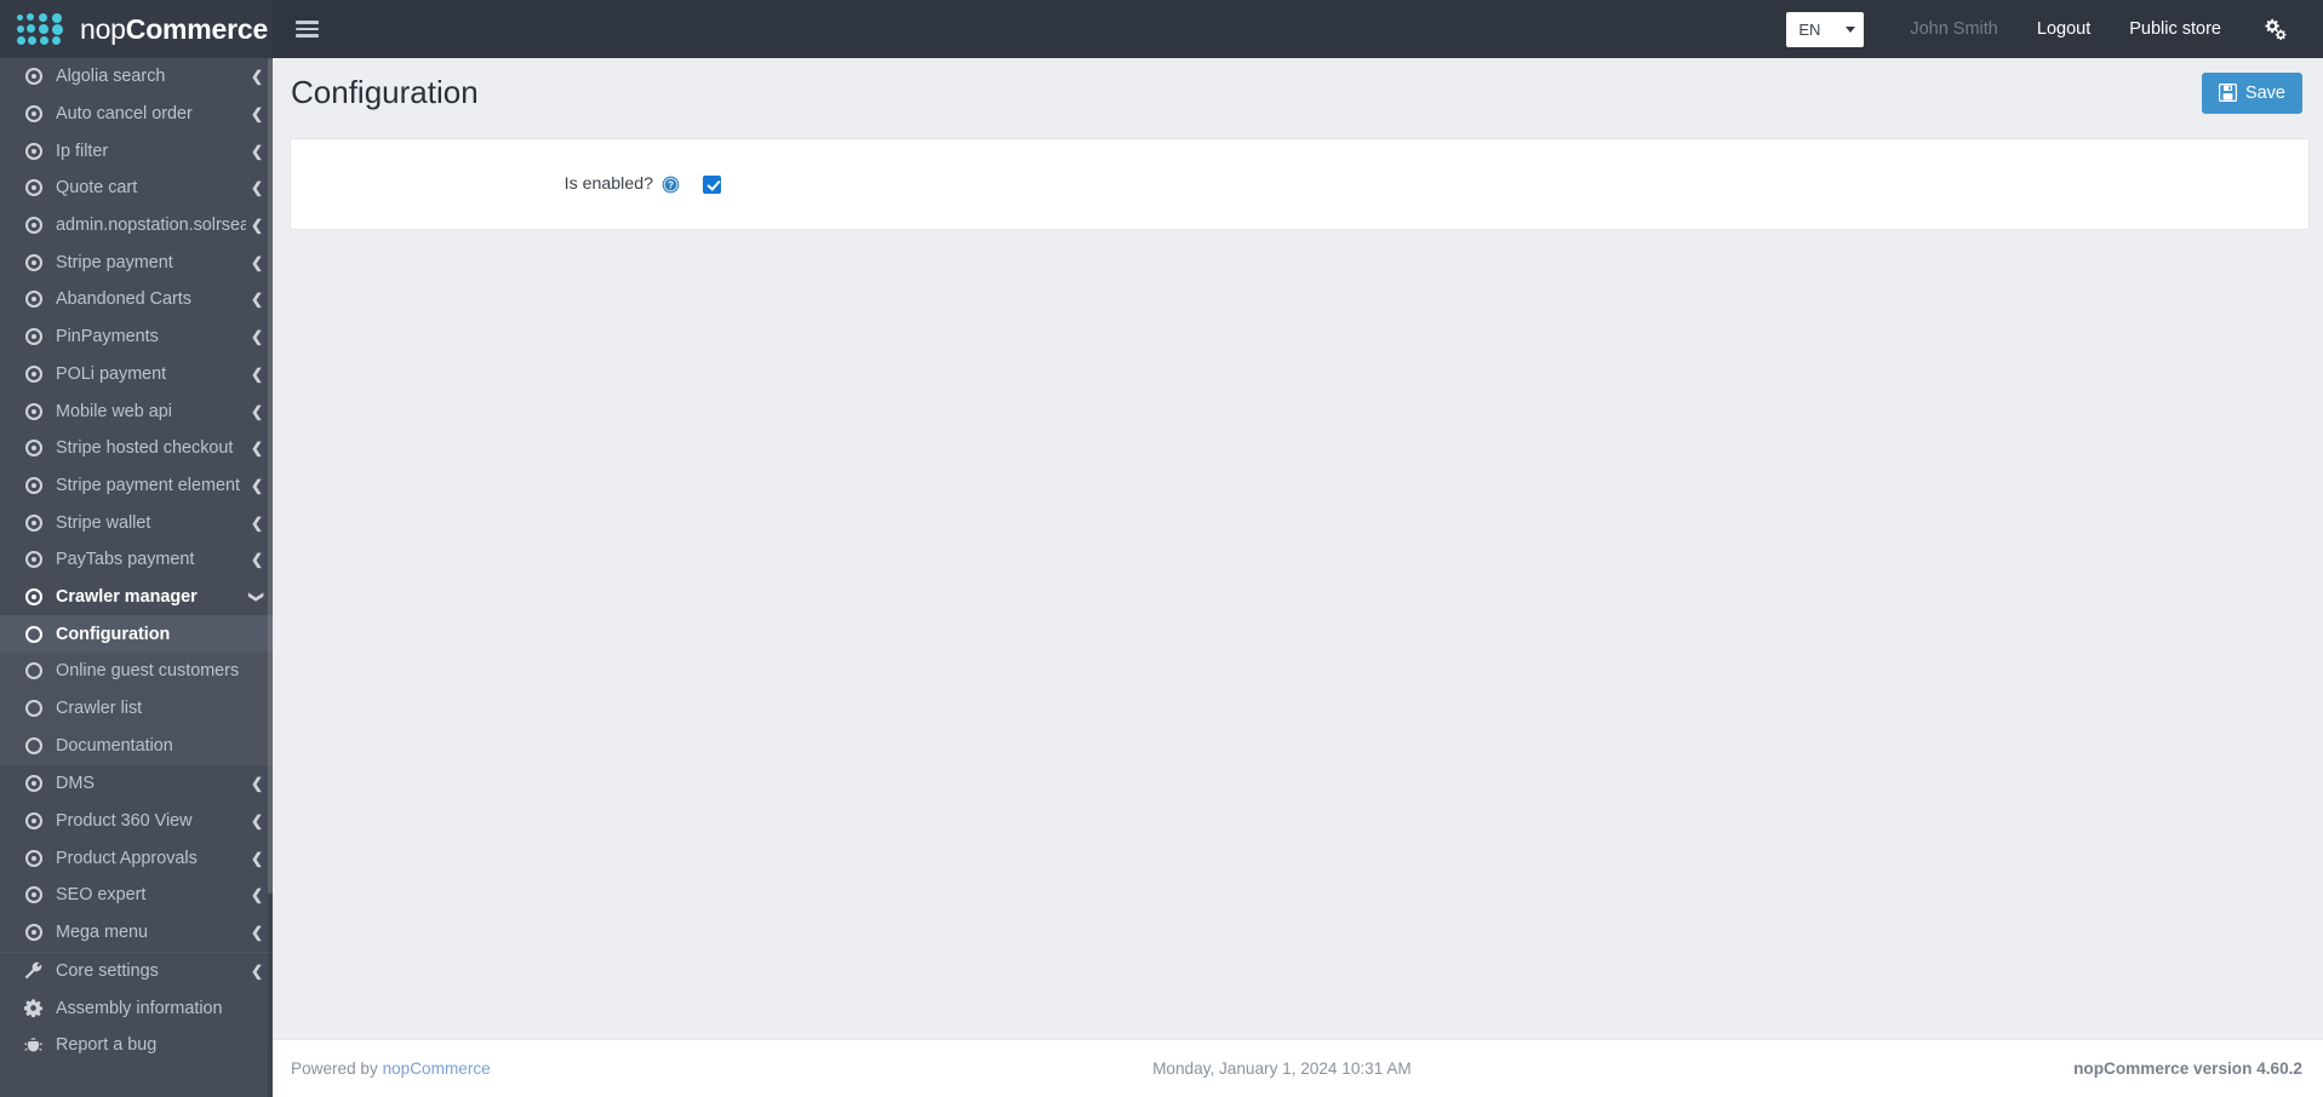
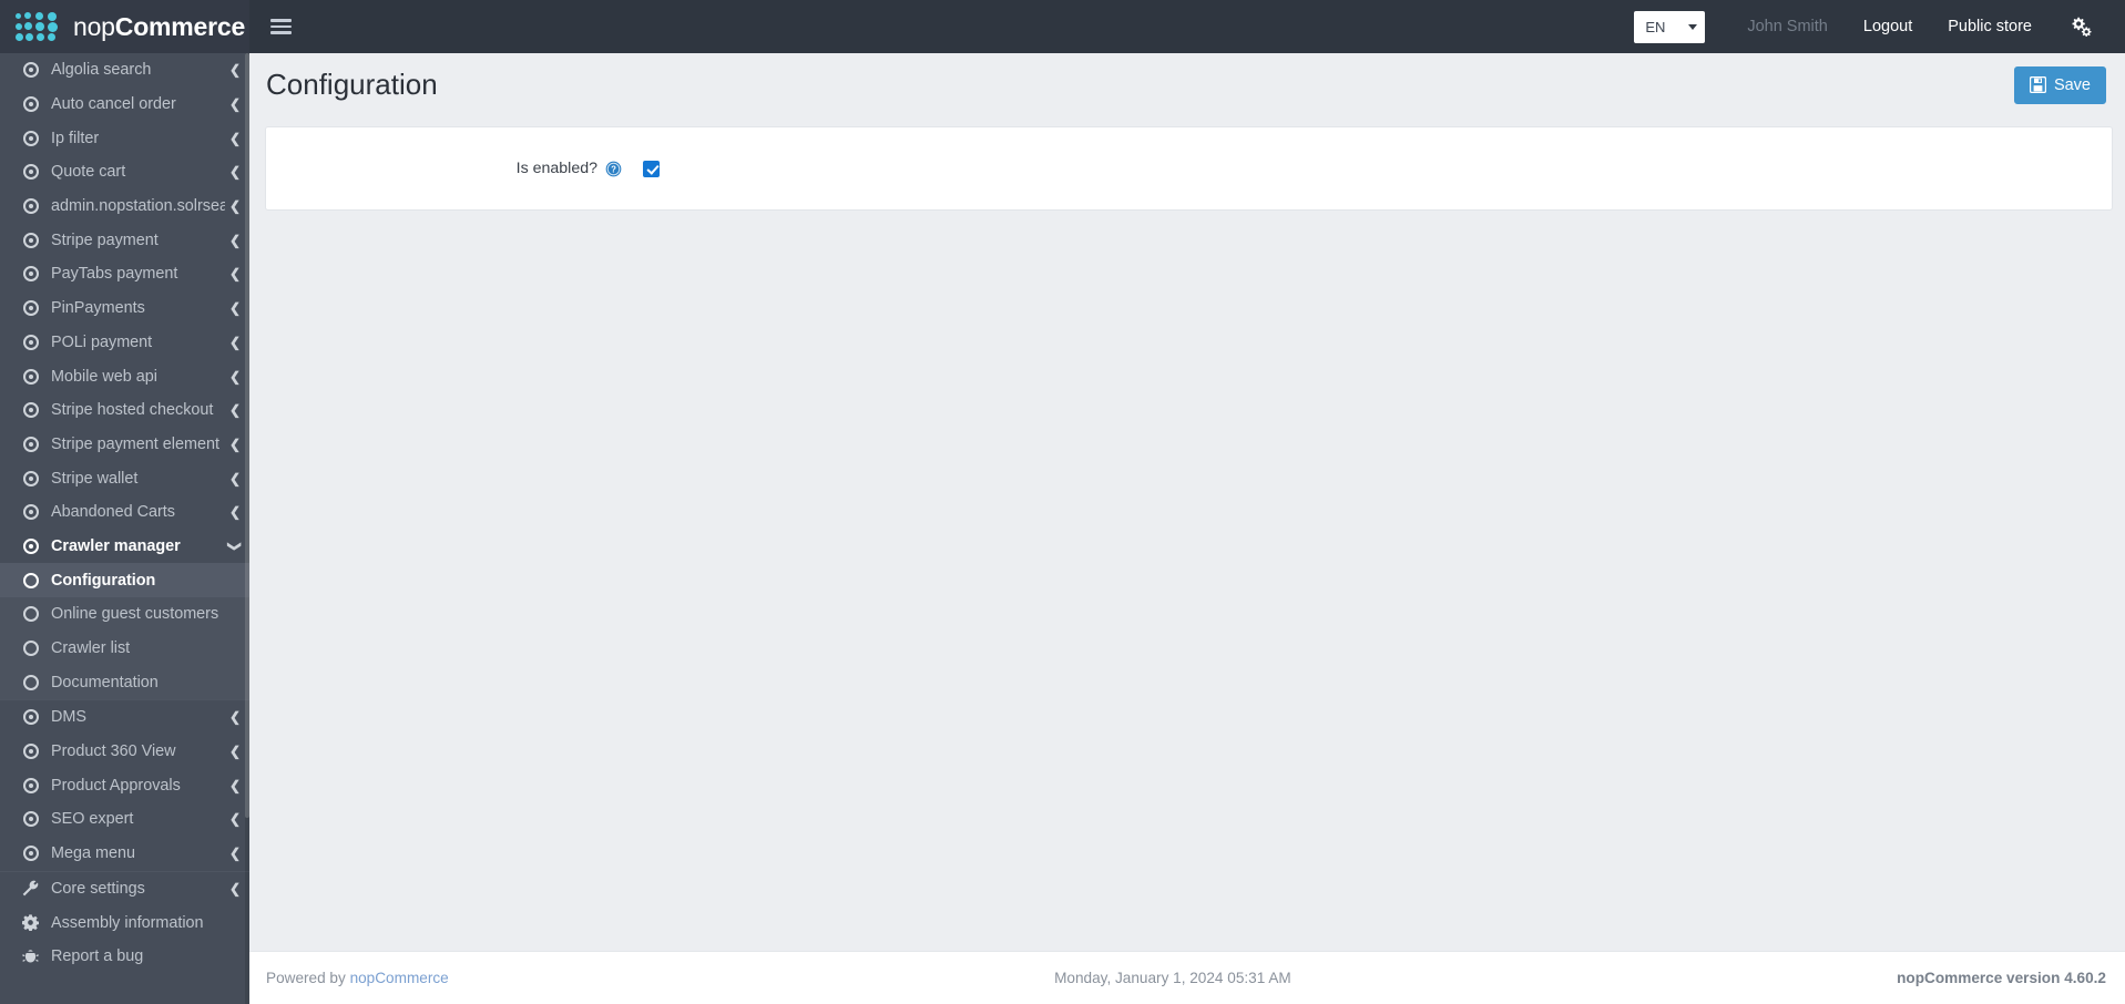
  nopCommerce
  EN
  John Smith
  Logout
  Public store
  Algolia search
  ❮
  Auto cancel order
  ❮
  Ip filter
  ❮
  Quote cart
  ❮
  admin.nopstation.solrsea
  ❮
  Stripe payment
  ❮
- Abandoned Carts
+ PayTabs payment
  ❮
  PinPayments
  ❮
  POLi payment
  ❮
  Mobile web api
  ❮
  Stripe hosted checkout
  ❮
  Stripe payment element
  ❮
  Stripe wallet
  ❮
- PayTabs payment
+ Abandoned Carts
  ❮
  Crawler manager
  Configuration
  Online guest customers
  Crawler list
  Documentation
  DMS
  ❮
  Product 360 View
  ❮
  Product Approvals
  ❮
  SEO expert
  ❮
  Mega menu
  ❮
  Core settings
  ❮
  Assembly information
  Report a bug
  Configuration
  Save
  Is enabled?
  ?
  Powered by nopCommerce
- Monday, January 1, 2024 10:31 AM
+ Monday, January 1, 2024 05:31 AM
  nopCommerce version 4.60.2
